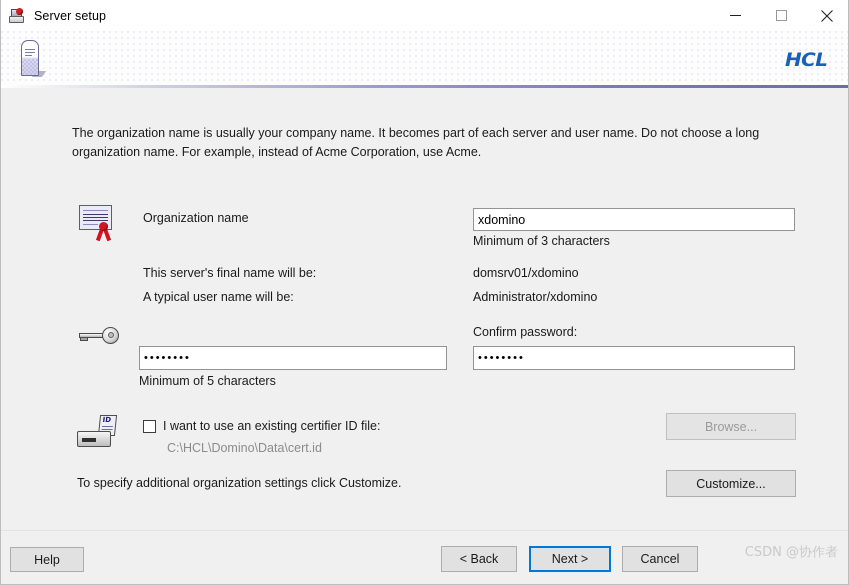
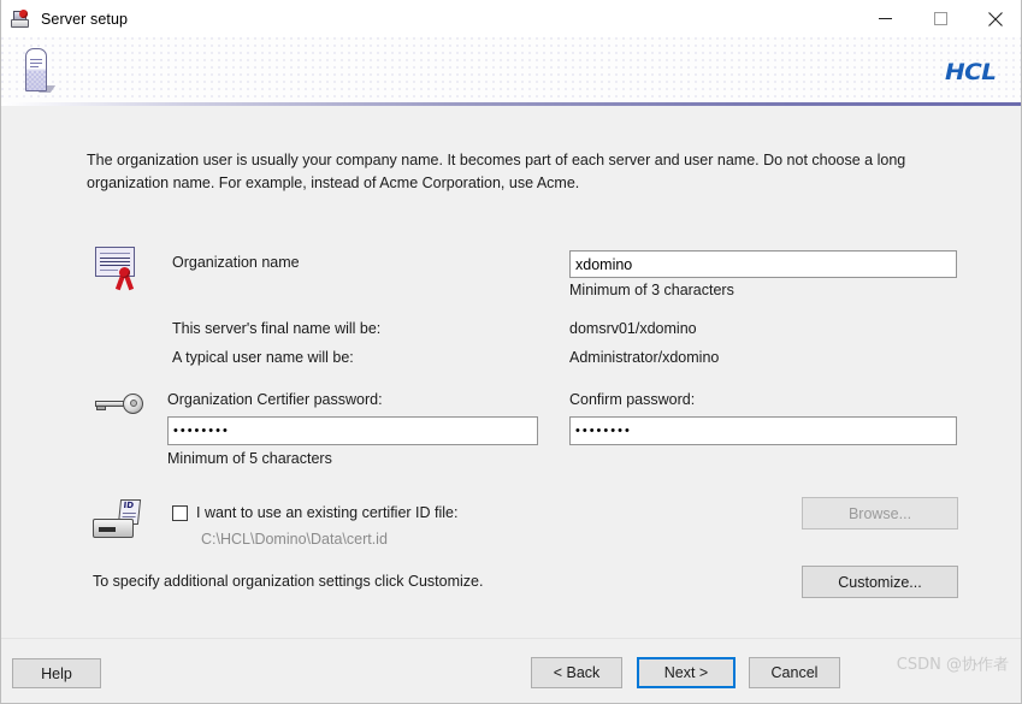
  Server setup
  HCL
- The organization name is usually your company name. It becomes part of each server and user name. Do not choose a long organization name. For example, instead of Acme Corporation, use Acme.
+ The organization user is usually your company name. It becomes part of each server and user name. Do not choose a long organization name. For example, instead of Acme Corporation, use Acme.
  Organization name
  xdomino
  Minimum of 3 characters
  This server's final name will be:
  domsrv01/xdomino
  A typical user name will be:
  Administrator/xdomino
+ Organization Certifier password:
  ••••••••
  Minimum of 5 characters
  Confirm password:
  ••••••••
  I want to use an existing certifier ID file:
  C:\HCL\Domino\Data\cert.id
  Browse...
  To specify additional organization settings click Customize.
  Customize...
  Help
  < Back
  Next >
  Cancel
  CSDN @协作者
